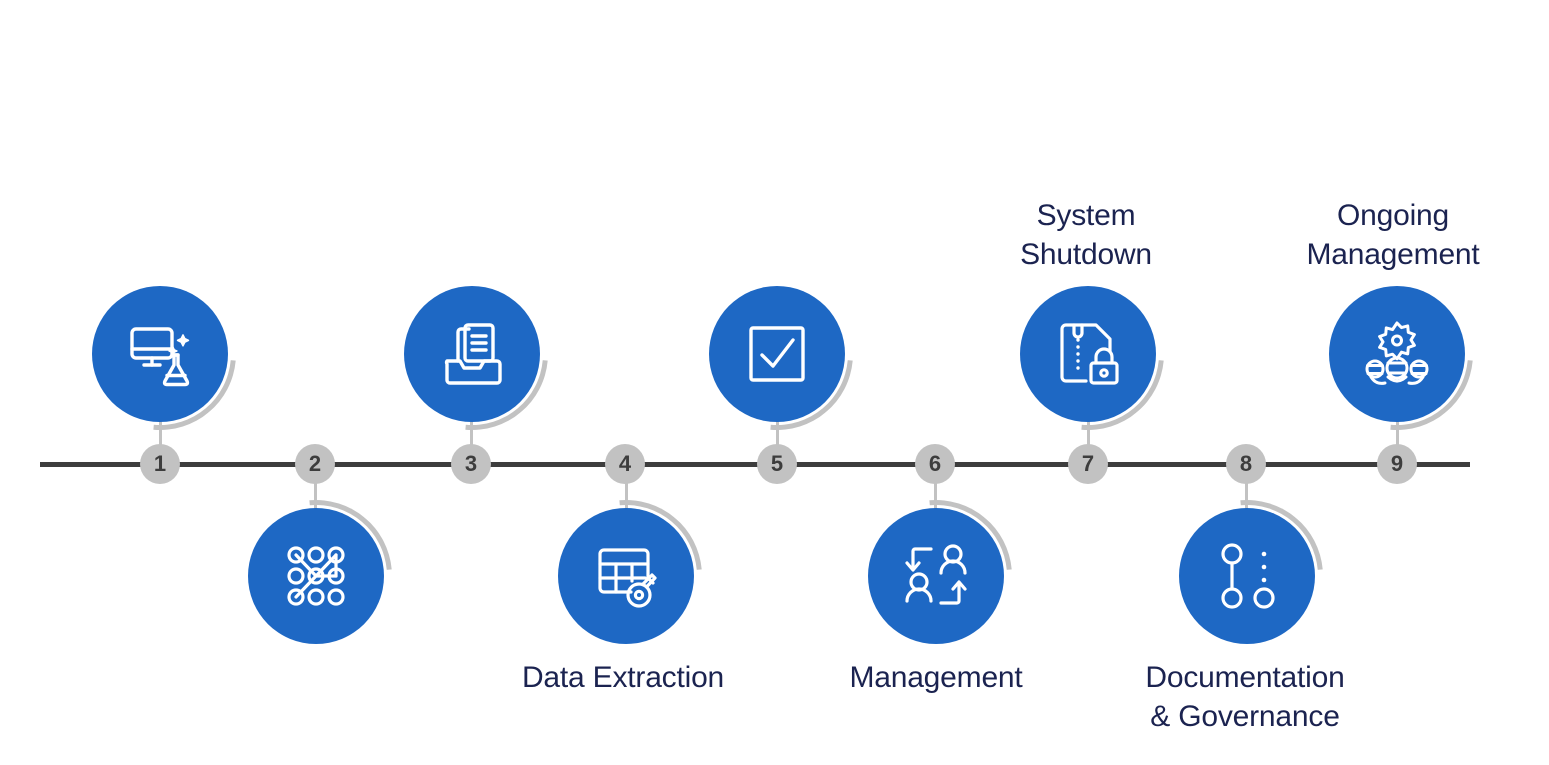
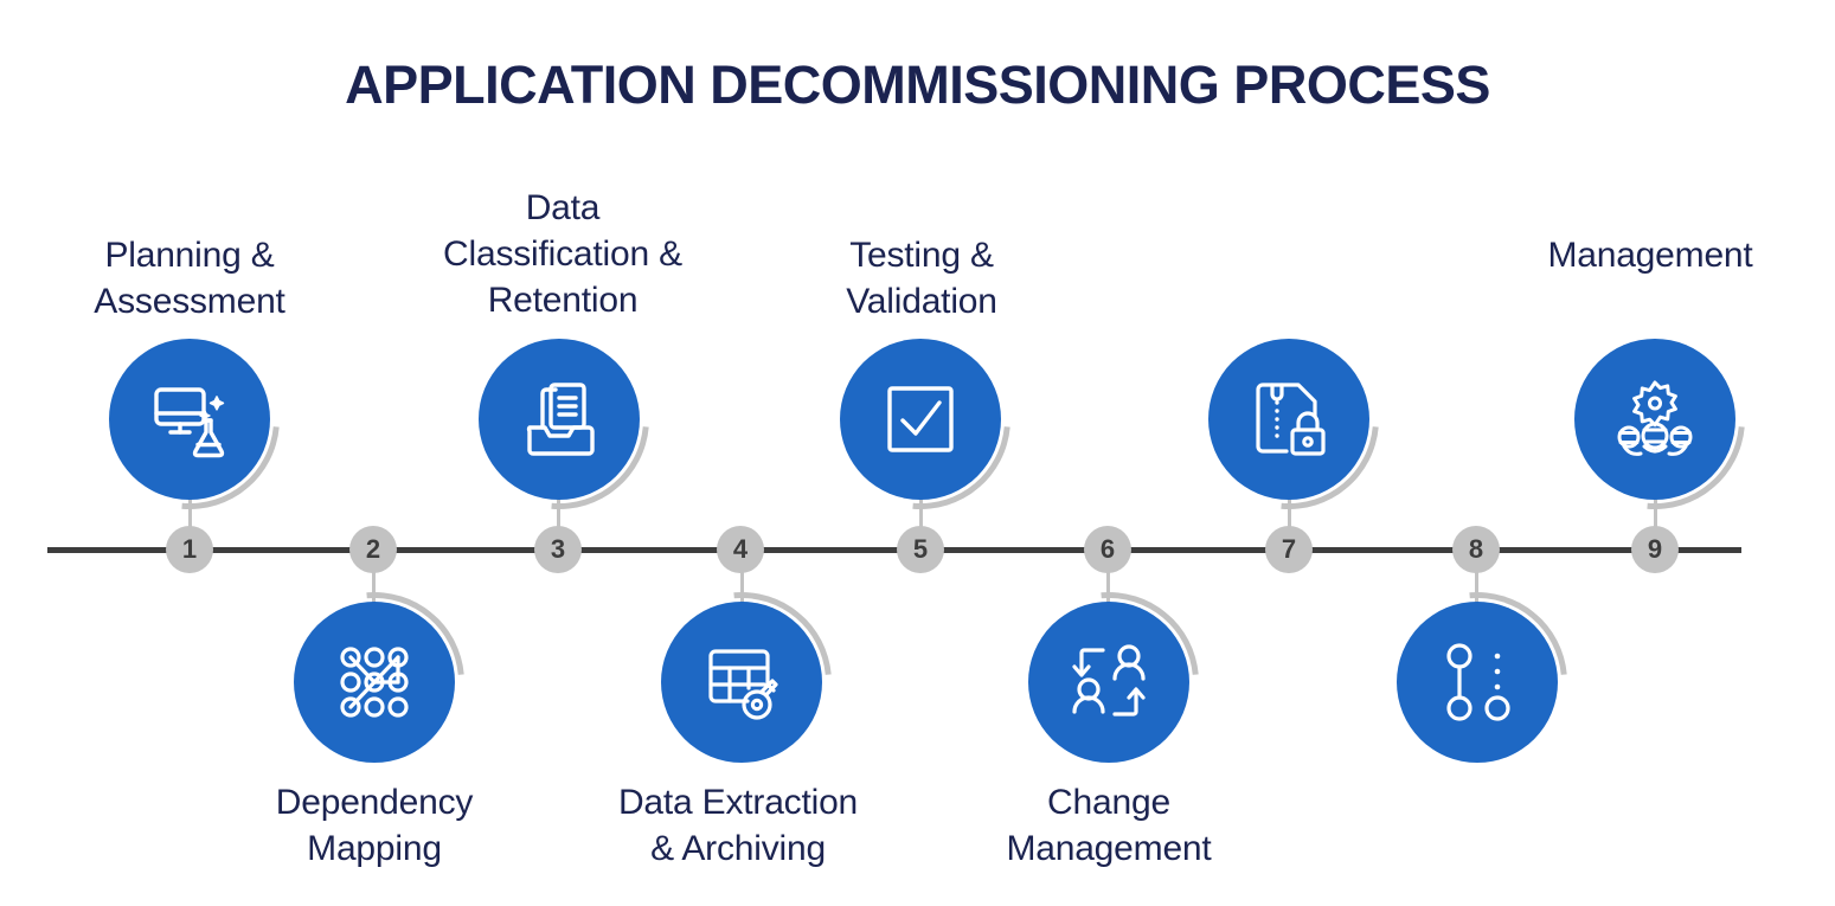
+ APPLICATION DECOMMISSIONING PROCESS
+ Planning &
+ Assessment
  1
  2
+ Dependency
+ Mapping
+ Data
+ Classification &
+ Retention
  3
  4
  Data Extraction
+ & Archiving
+ Testing &
+ Validation
  5
  6
+ Change
  Management
- System
- Shutdown
  7
  8
- Documentation
- & Governance
- Ongoing
  Management
  9
